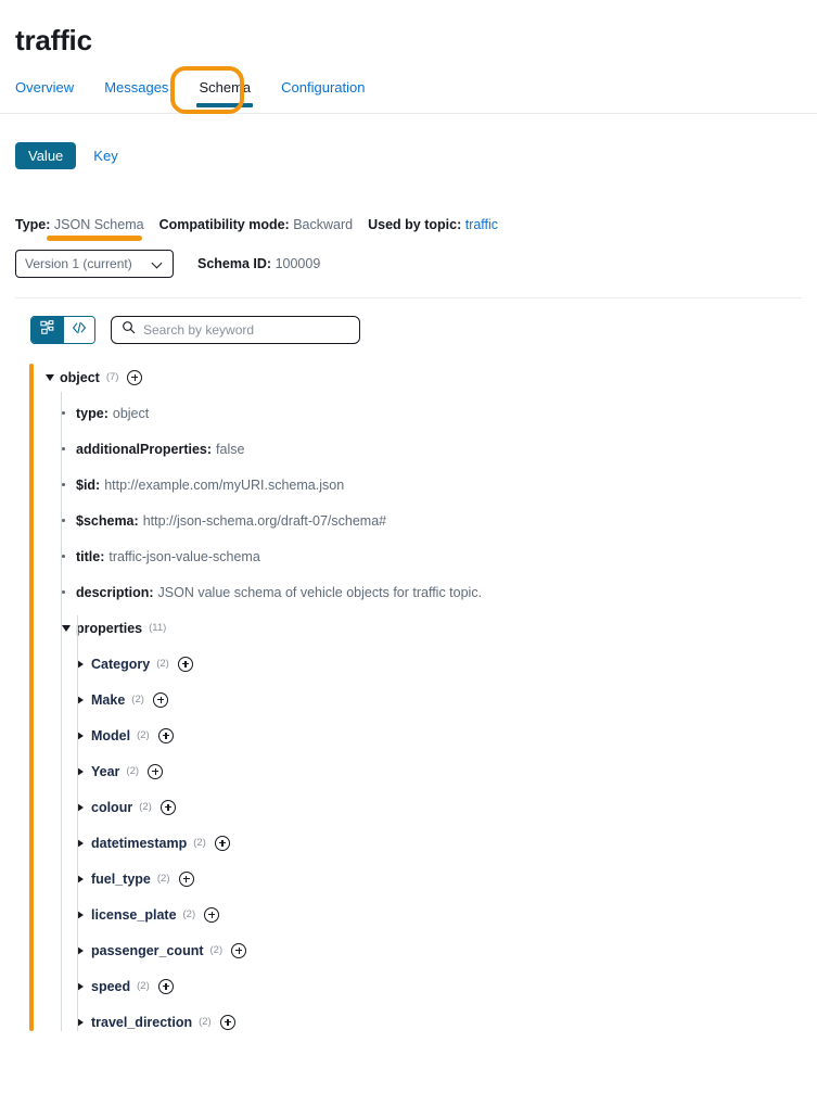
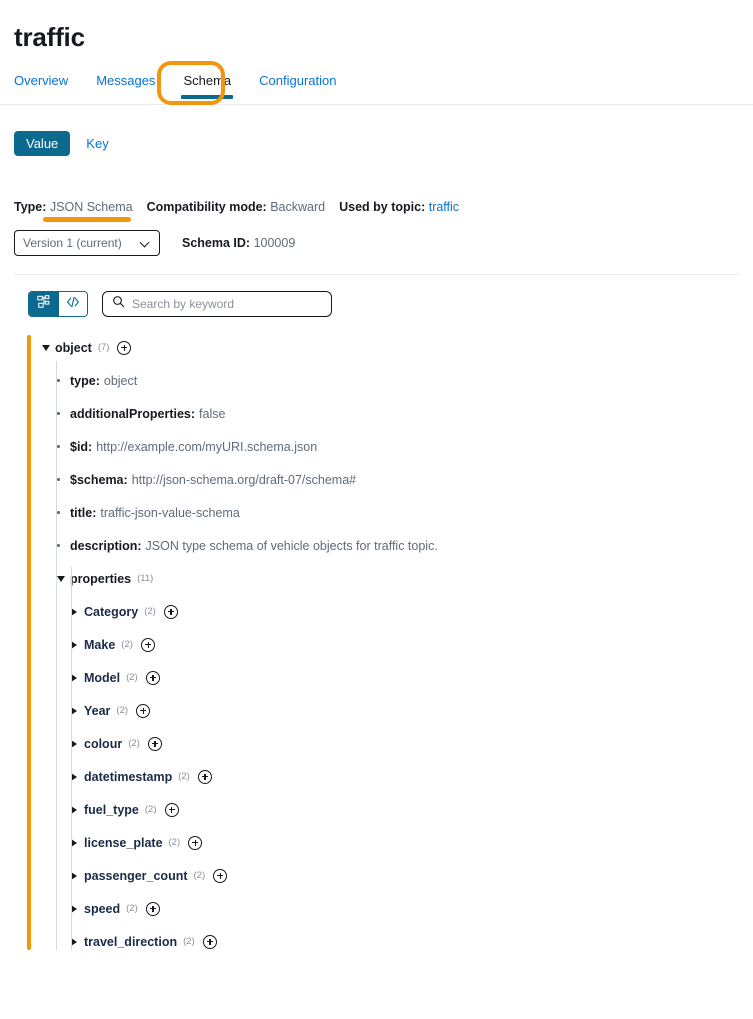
  traffic
  Overview
  Messages
  Schema
  Configuration
  Value
  Key
  Type: JSON Schema
  Compatibility mode: Backward
  Used by topic: traffic
  Version 1 (current)
  Schema ID: 100009
  Search by keyword
  object
  (7)
  type:
  object
  additionalProperties:
  false
  $id:
  http://example.com/myURI.schema.json
  $schema:
  http://json-schema.org/draft-07/schema#
  title:
  traffic-json-value-schema
  description:
- JSON value schema of vehicle objects for traffic topic.
+ JSON type schema of vehicle objects for traffic topic.
  properties
  (11)
  Category
  (2)
  Make
  (2)
  Model
  (2)
  Year
  (2)
  colour
  (2)
  datetimestamp
  (2)
  fuel_type
  (2)
  license_plate
  (2)
  passenger_count
  (2)
  speed
  (2)
  travel_direction
  (2)
